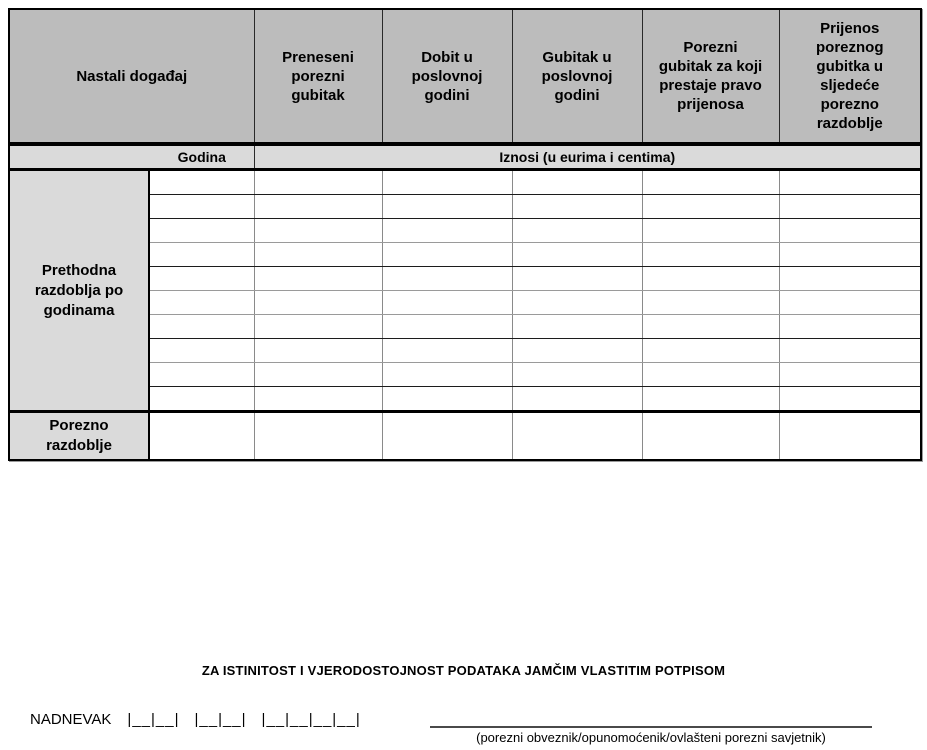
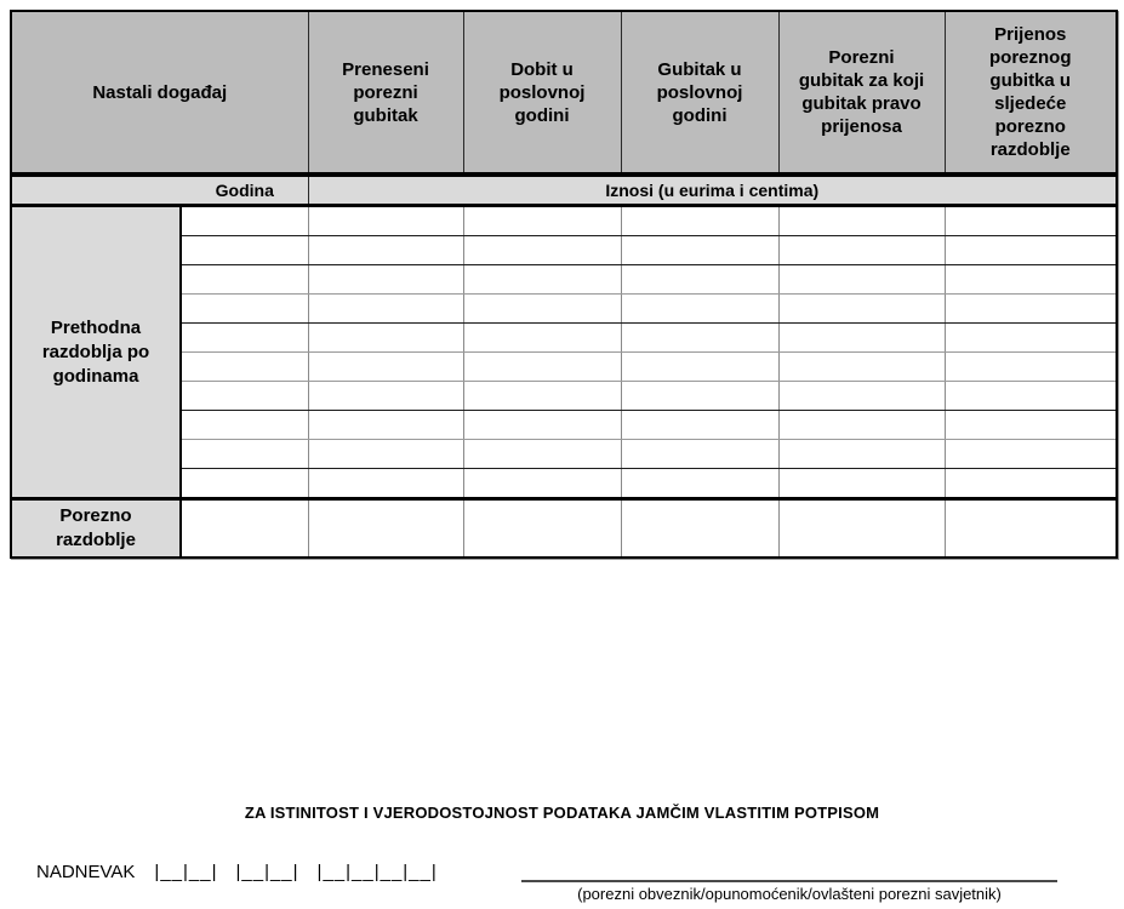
- Nastali događaj	Preneseni porezni gubitak	Dobit u poslovnoj godini	Gubitak u poslovnoj godini	Porezni gubitak za koji prestaje pravo prijenosa	Prijenos poreznog gubitka u sljedeće porezno razdoblje
+ Nastali događaj	Preneseni porezni gubitak	Dobit u poslovnoj godini	Gubitak u poslovnoj godini	Porezni gubitak za koji gubitak pravo prijenosa	Prijenos poreznog gubitka u sljedeće porezno razdoblje
  Godina	Iznosi (u eurima i centima)
  Prethodna razdoblja po godinama
  Porezno razdoblje
  ZA ISTINITOST I VJERODOSTOJNOST PODATAKA JAMČIM VLASTITIM POTPISOM
  NADNEVAK
  |__|__|
  |__|__|
  |__|__|__|__|
  (porezni obveznik/opunomoćenik/ovlašteni porezni savjetnik)
